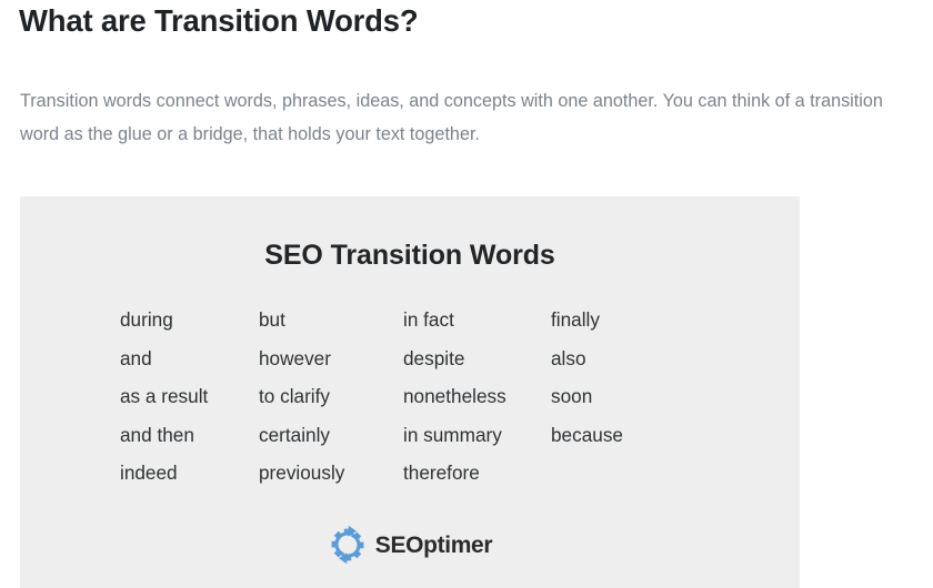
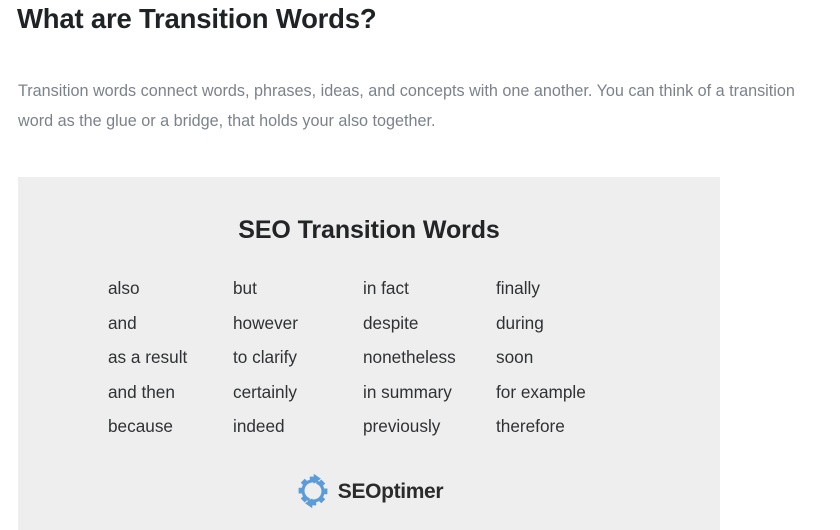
  What are Transition Words?
- Transition words connect words, phrases, ideas, and concepts with one another. You can think of a transition word as the glue or a bridge, that holds your text together.
+ Transition words connect words, phrases, ideas, and concepts with one another. You can think of a transition word as the glue or a bridge, that holds your also together.
  SEO Transition Words
- during
+ also
  but
  in fact
  finally
  and
  however
  despite
- also
+ during
  as a result
  to clarify
  nonetheless
  soon
  and then
  certainly
  in summary
+ for example
  because
  indeed
  previously
  therefore
  SEOptimer
